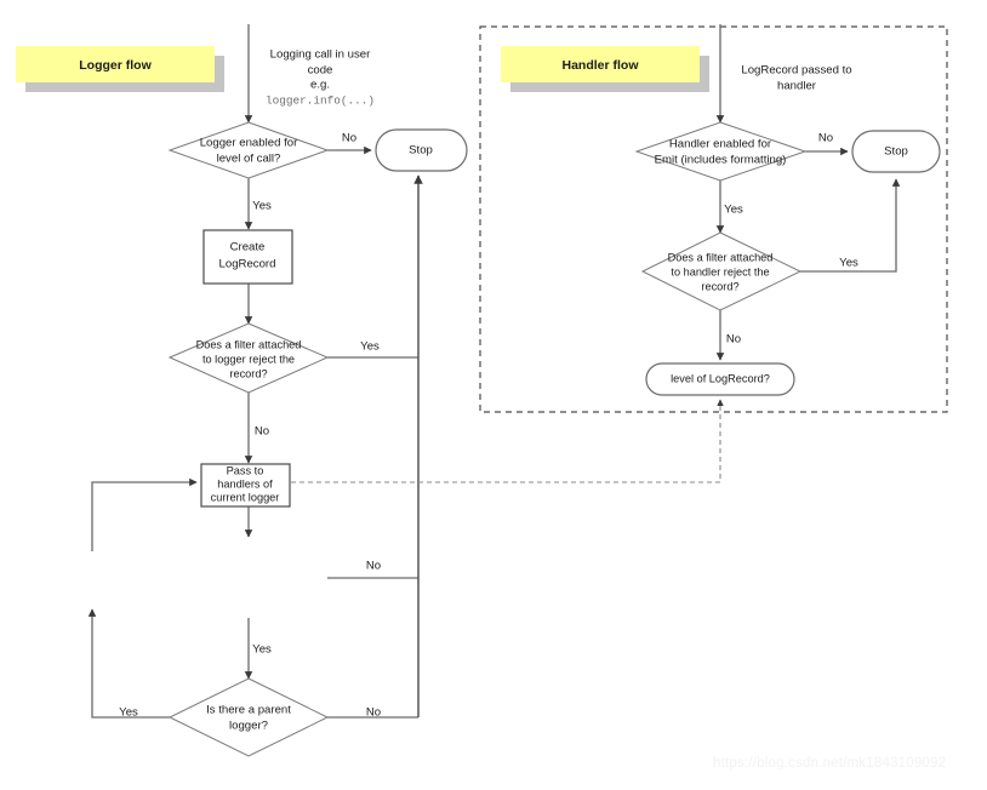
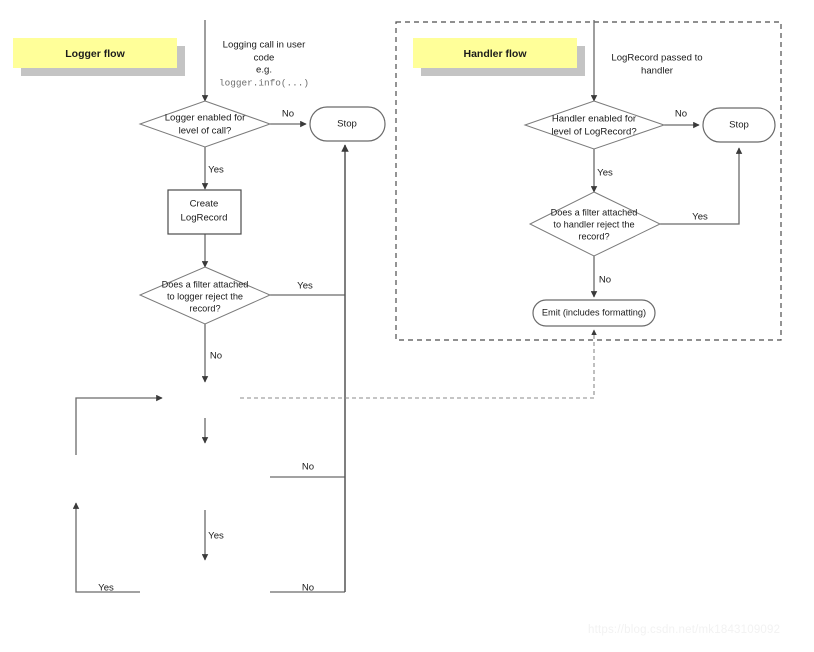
  Logger flow
  Handler flow
  Logging call in user
  code
  e.g.
  logger.info(...)
  LogRecord passed to
  handler
  Logger enabled for
  level of call?
  Stop
  Create
  LogRecord
  Does a filter attached
  to logger reject the
  record?
- Pass to
- handlers of
- current logger
- Is there a parent
- logger?
  No
  Yes
  Yes
  No
  No
  Yes
  Yes
  No
  Handler enabled for
- Emit (includes formatting)
+ level of LogRecord?
  Stop
  Does a filter attached
  to handler reject the
  record?
- level of LogRecord?
+ Emit (includes formatting)
  No
  Yes
  Yes
  No
